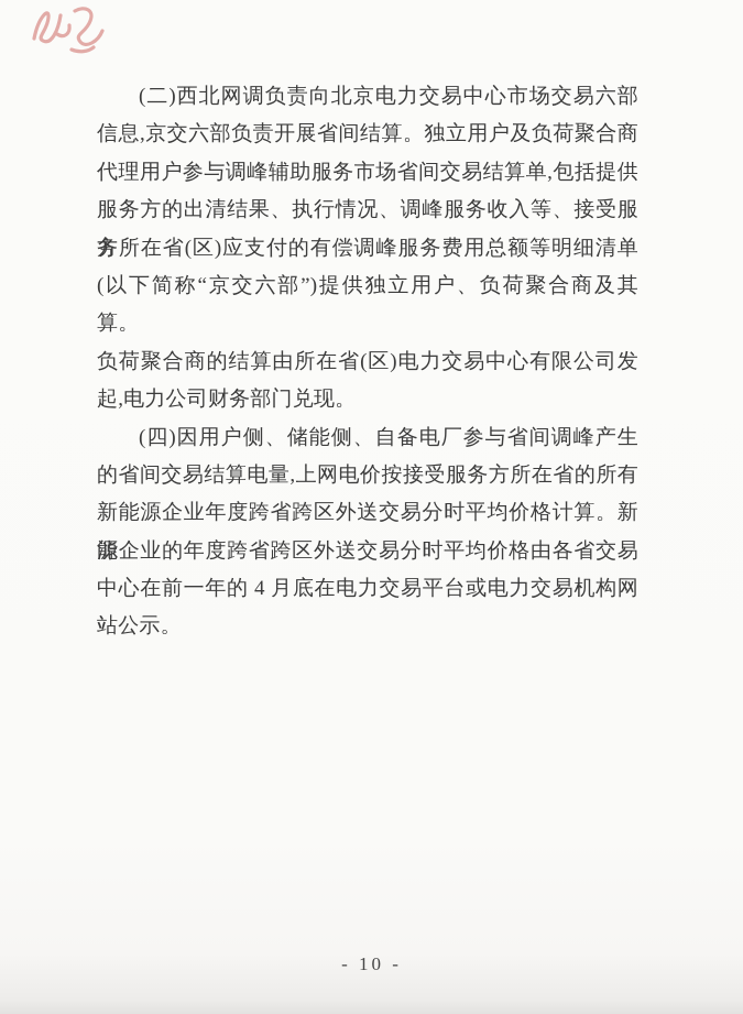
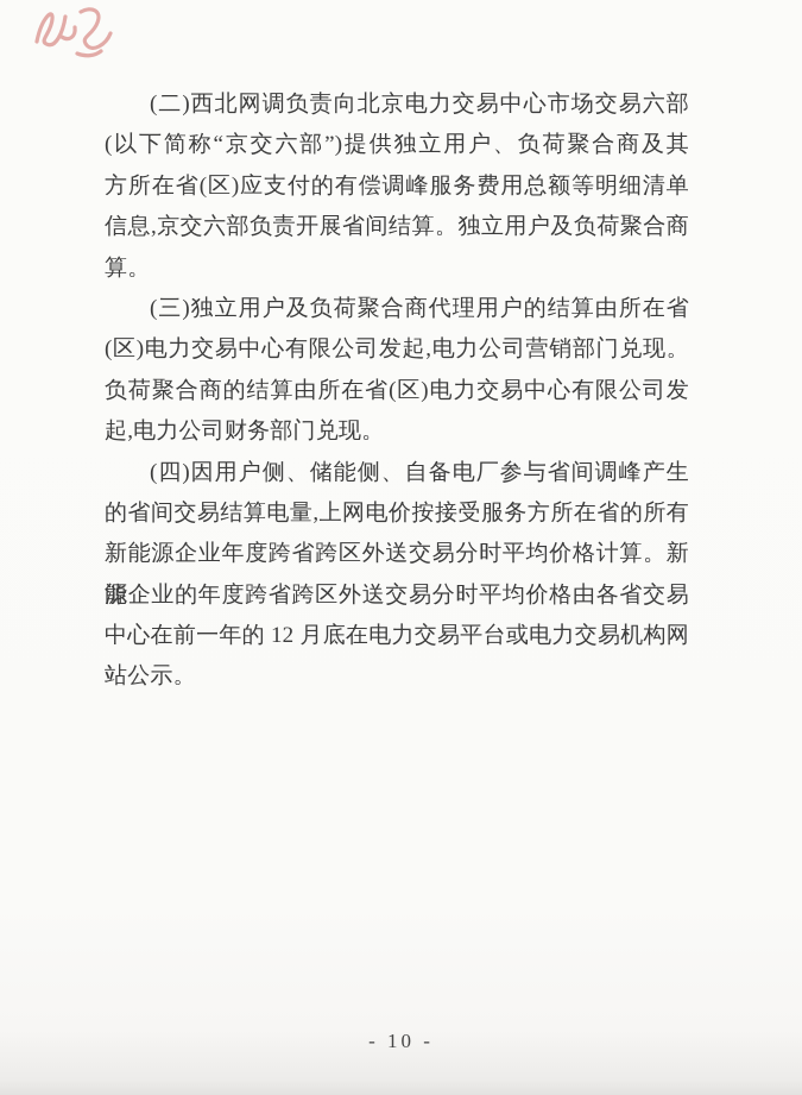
  (二)西北网调负责向北京电力交易中心市场交易六部
- 信息,京交六部负责开展省间结算。独立用户及负荷聚合商
+ (以下简称“京交六部”)提供独立用户、负荷聚合商及其
- 代理用户参与调峰辅助服务市场省间交易结算单,包括提供
- 服务方的出清结果、执行情况、调峰服务收入等、接受服务
  方所在省(区)应支付的有偿调峰服务费用总额等明细清单
- (以下简称“京交六部”)提供独立用户、负荷聚合商及其
+ 信息,京交六部负责开展省间结算。独立用户及负荷聚合商
  算。
+ (三)独立用户及负荷聚合商代理用户的结算由所在省
+ (区)电力交易中心有限公司发起,电力公司营销部门兑现。
  负荷聚合商的结算由所在省(区)电力交易中心有限公司发
  起,电力公司财务部门兑现。
  (四)因用户侧、储能侧、自备电厂参与省间调峰产生
  的省间交易结算电量,上网电价按接受服务方所在省的所有
  新能源企业年度跨省跨区外送交易分时平均价格计算。新能
  源企业的年度跨省跨区外送交易分时平均价格由各省交易
- 中心在前一年的 4 月底在电力交易平台或电力交易机构网
+ 中心在前一年的 12 月底在电力交易平台或电力交易机构网
  站公示。
  - 10 -
